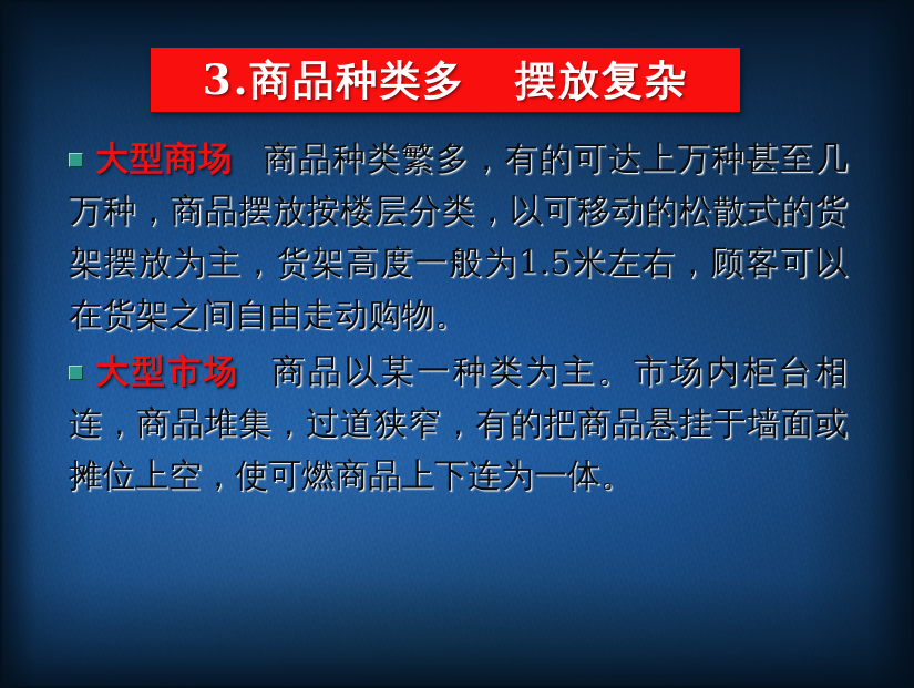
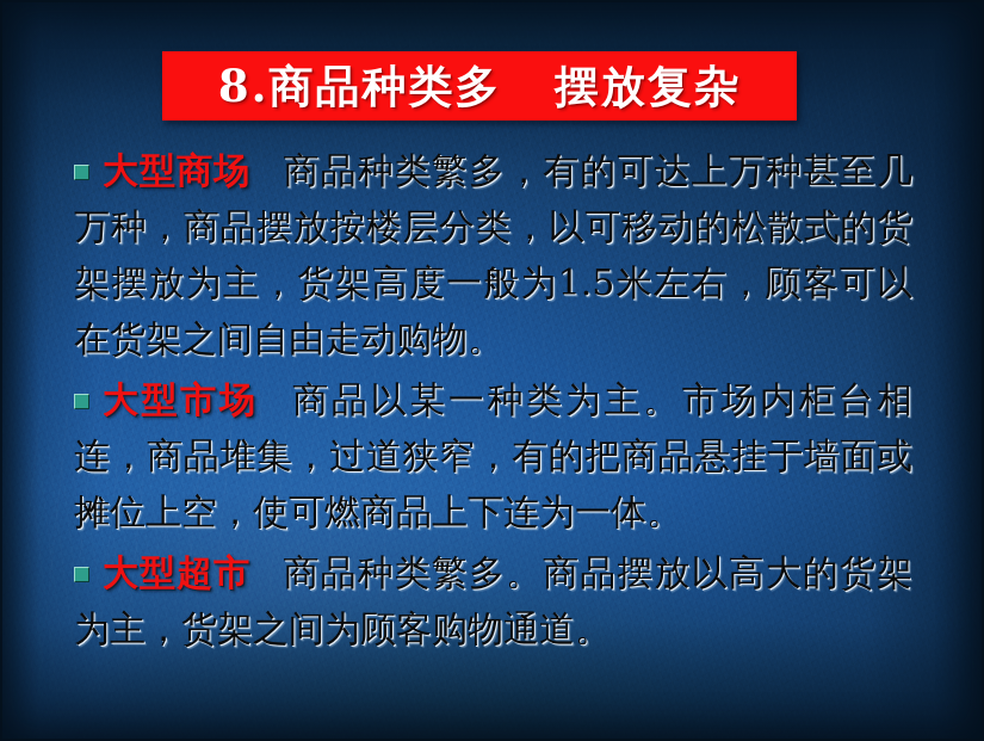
- 3.商品种类多 摆放复杂
+ 8.商品种类多 摆放复杂
  大型商场 商品种类繁多，有的可达上万种甚至几万种，商品摆放按楼层分类，以可移动的松散式的货架摆放为主，货架高度一般为1.5米左右，顾客可以在货架之间自由走动购物。
  大型市场 商品以某一种类为主。市场内柜台相连，商品堆集，过道狭窄，有的把商品悬挂于墙面或摊位上空，使可燃商品上下连为一体。
+ 大型超市 商品种类繁多。商品摆放以高大的货架为主，货架之间为顾客购物通道。
